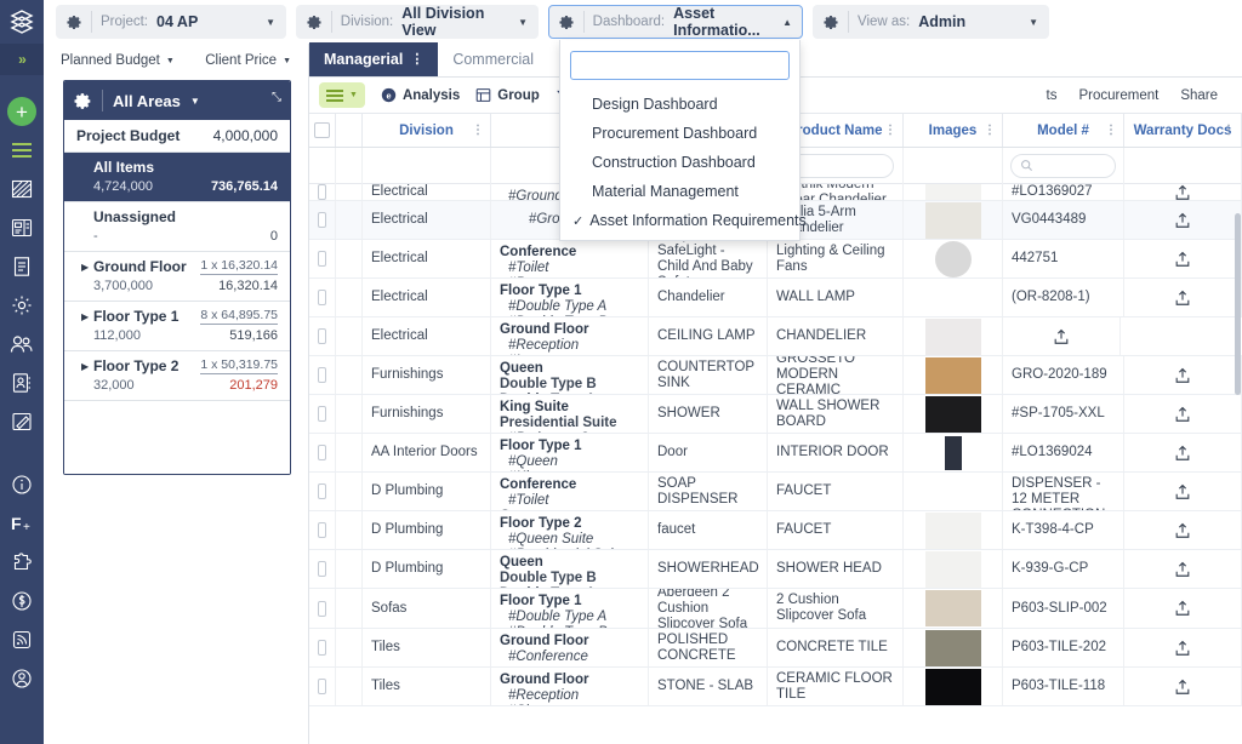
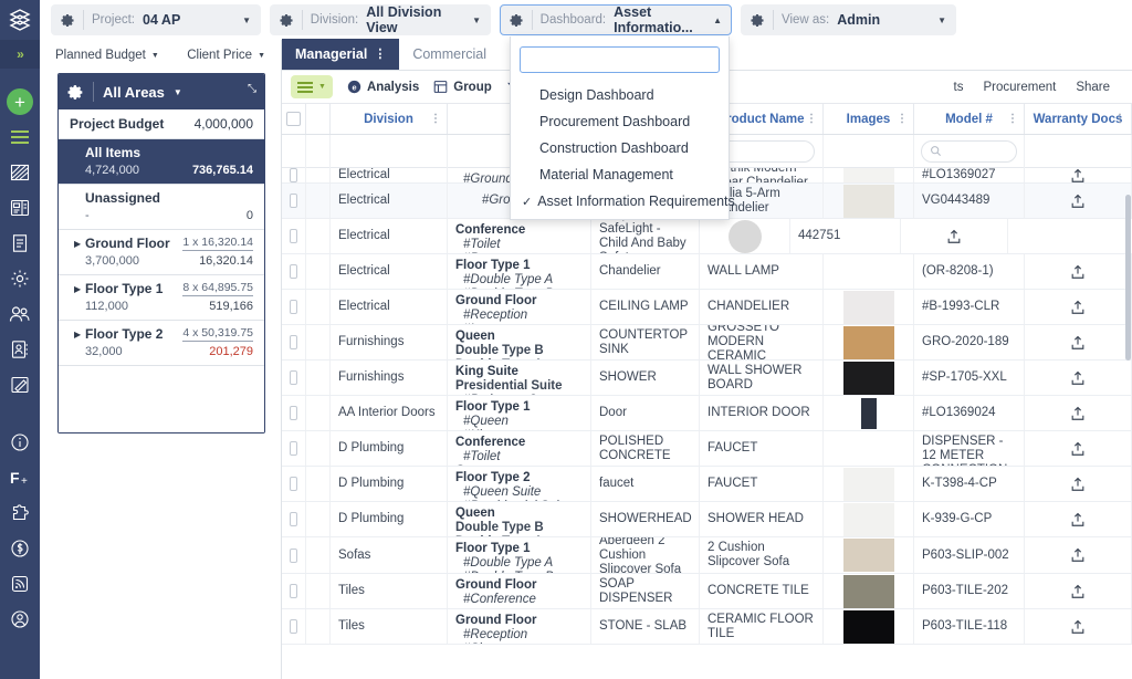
  »
  +
  F
  +
  Project:
  04 AP
  ▼
  Division:
  All Division View
  ▼
  Dashboard:
  Asset Informatio...
  ▲
  View as:
  Admin
  ▼
  Planned Budget
  Client Price
  All Areas
  ▼
  ⤡
  Project Budget
  4,000,000
  All Items
  4,724,000
  736,765.14
  Unassigned
  -
  0
  ▶
  Ground Floor
  1 x 16,320.14
  3,700,000
  16,320.14
  ▶
  Floor Type 1
  8 x 64,895.75
  112,000
  519,166
  ▶
  Floor Type 2
- 1 x 50,319.75
+ 4 x 50,319.75
  32,000
  201,279
  Managerial
  ⋮
  Commercial
  e
  Analysis
  Group
  ts
  Procurement
  Share
  Division
  ⋮
  oduct Name
  ⋮
  Images
  ⋮
  Model #
  ⋮
  Warranty Docs
  ⋮
  Electrical
  tnik Modern ar Chandelier
  #LO1369027
  Electrical
  lia 5-Arm ndelier
  VG0443489
  Electrical
  Conference
  #Toilet
- Lighting & Ceiling Fans
  442751
  Electrical
  Floor Type 1
  #Double Type A
  Chandelier
  WALL LAMP
  (OR-8208-1)
  Electrical
  Ground Floor
  #Reception
  CEILING LAMP
  CHANDELIER
+ #B-1993-CLR
  Furnishings
  Queen
  Double Type B
  COUNTERTOP SINK
  GROSSETO MODERN CERAMIC
  GRO-2020-189
  Furnishings
  King Suite
  Presidential Suite
  SHOWER
  WALL SHOWER BOARD
  #SP-1705-XXL
  AA Interior Doors
  Floor Type 1
  #Queen
  Door
  INTERIOR DOOR
  #LO1369024
  D Plumbing
  Conference
  #Toilet
- SOAP DISPENSER
+ POLISHED CONCRETE
  FAUCET
  D Plumbing
  Floor Type 2
  #Queen Suite
  faucet
  FAUCET
  K-T398-4-CP
  D Plumbing
  Queen
  Double Type B
  SHOWERHEAD
  SHOWER HEAD
  K-939-G-CP
  Sofas
  Floor Type 1
  #Double Type A
  Aberdeen 2 Cushion Slipcover Sofa
  2 Cushion Slipcover Sofa
  P603-SLIP-002
  Tiles
  Ground Floor
  #Conference
- POLISHED CONCRETE
+ SOAP DISPENSER
  CONCRETE TILE
  P603-TILE-202
  Tiles
  Ground Floor
  #Reception
  STONE - SLAB
  CERAMIC FLOOR TILE
  P603-TILE-118
  Design Dashboard
  Procurement Dashboard
  Construction Dashboard
  Material Management
  ✓
  Asset Information Requirements
